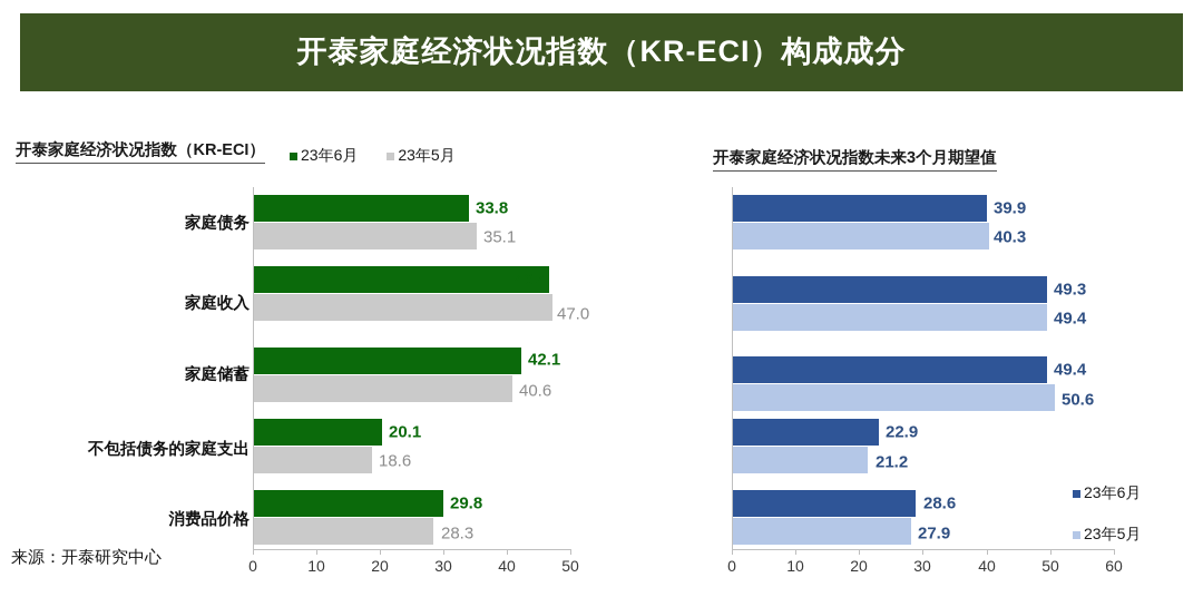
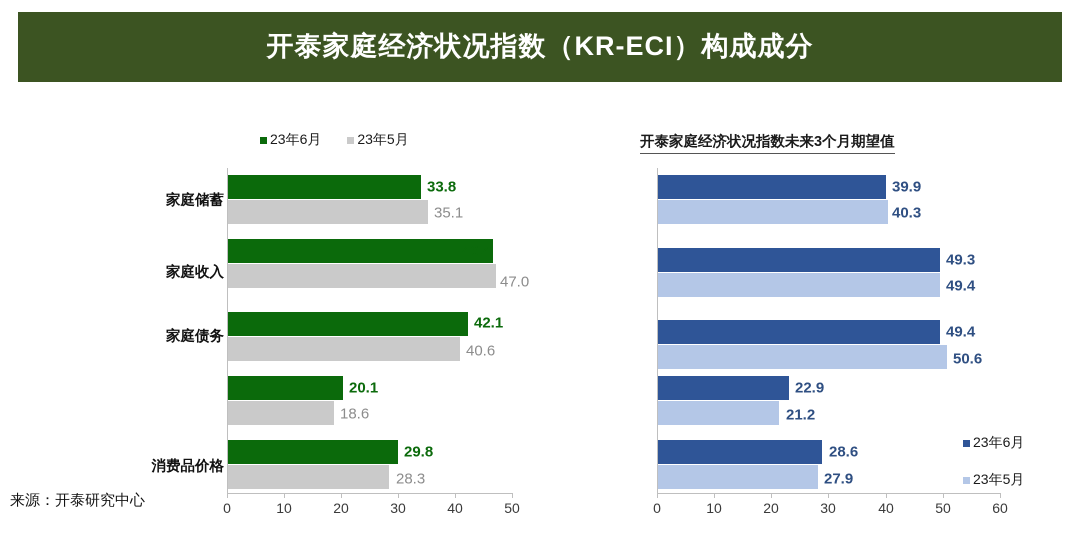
  开泰家庭经济状况指数（KR-ECI）构成成分
- 开泰家庭经济状况指数（KR-ECI）
  23年6月
  23年5月
  0
  10
  20
  30
  40
  50
- 家庭债务
+ 家庭储蓄
  33.8
  35.1
  家庭收入
  47.0
- 家庭储蓄
+ 家庭债务
  42.1
  40.6
- 不包括债务的家庭支出
  20.1
  18.6
  消费品价格
  29.8
  28.3
  开泰家庭经济状况指数未来3个月期望值
  23年6月
  23年5月
  0
  10
  20
  30
  40
  50
  60
  39.9
  40.3
  49.3
  49.4
  49.4
  50.6
  22.9
  21.2
  28.6
  27.9
  来源：开泰研究中心
